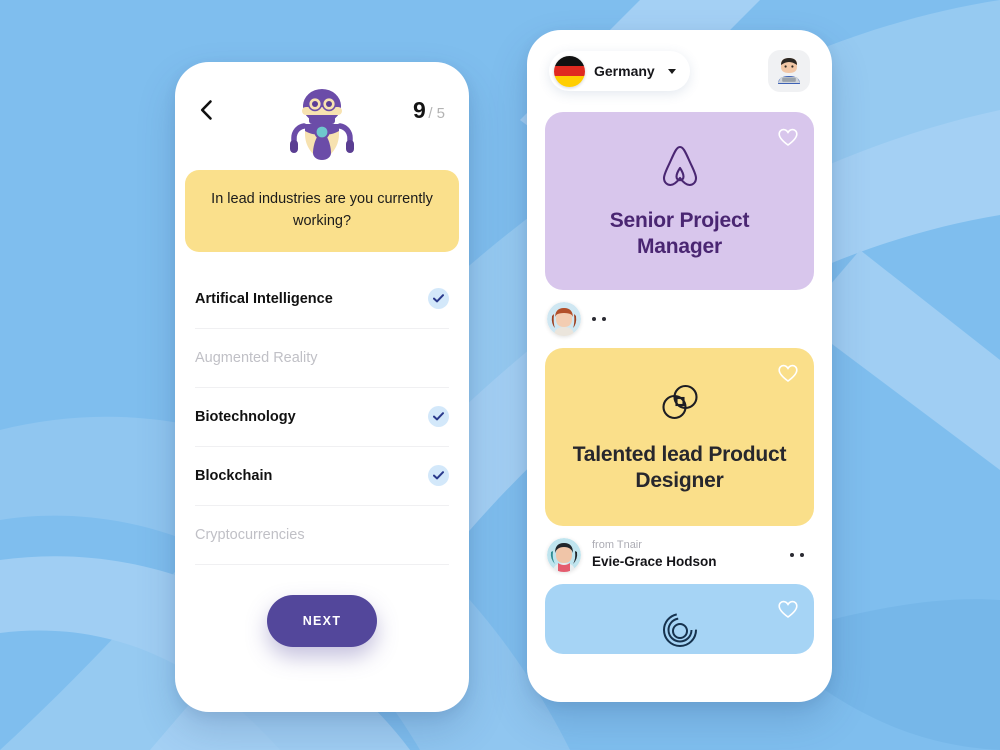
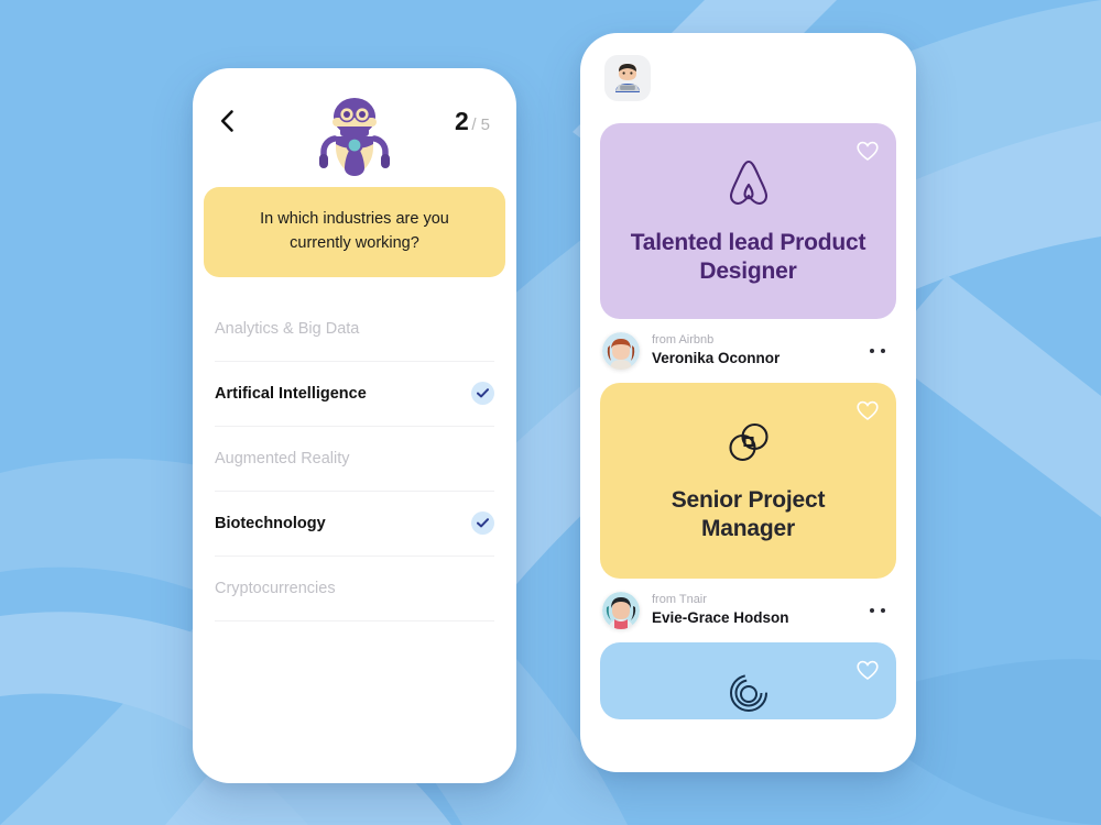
- 9
+ 2
  / 5
- In lead industries are you currently working?
+ In which industries are you currently working?
+ Analytics & Big Data
  Artifical Intelligence
  Augmented Reality
  Biotechnology
- Blockchain
  Cryptocurrencies
- NEXT
- Germany
- Senior Project Manager
+ Talented lead Product Designer
+ from Airbnb
+ Veronika Oconnor
- Talented lead Product Designer
+ Senior Project Manager
  from Tnair
  Evie-Grace Hodson
